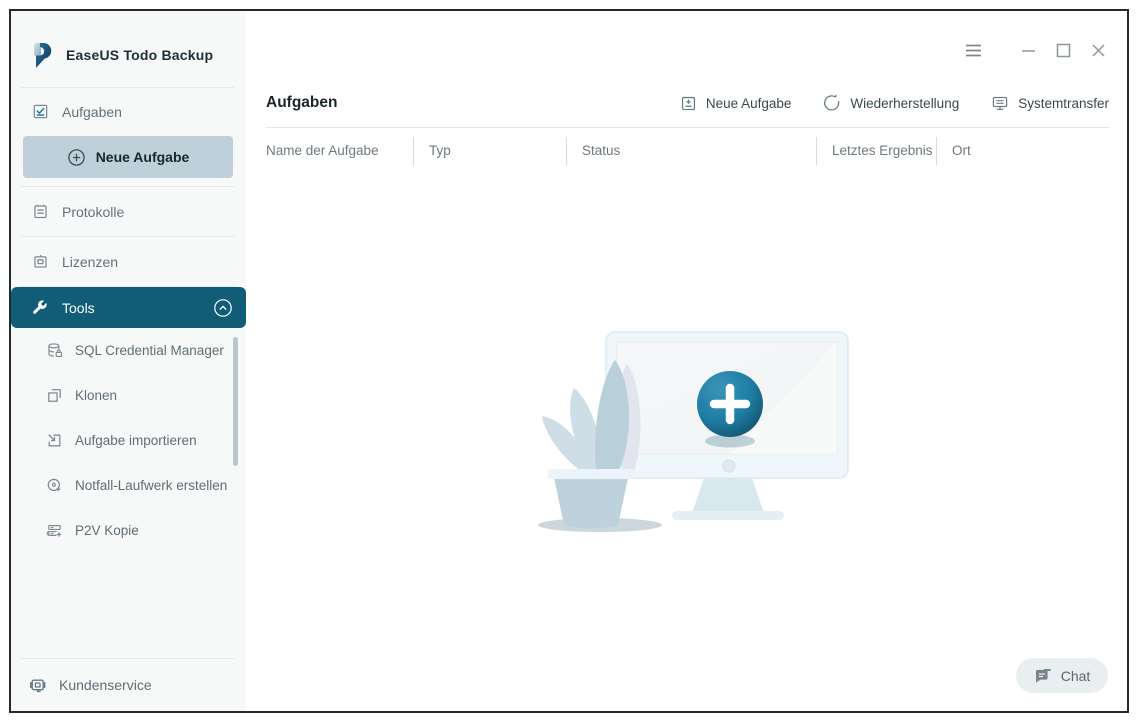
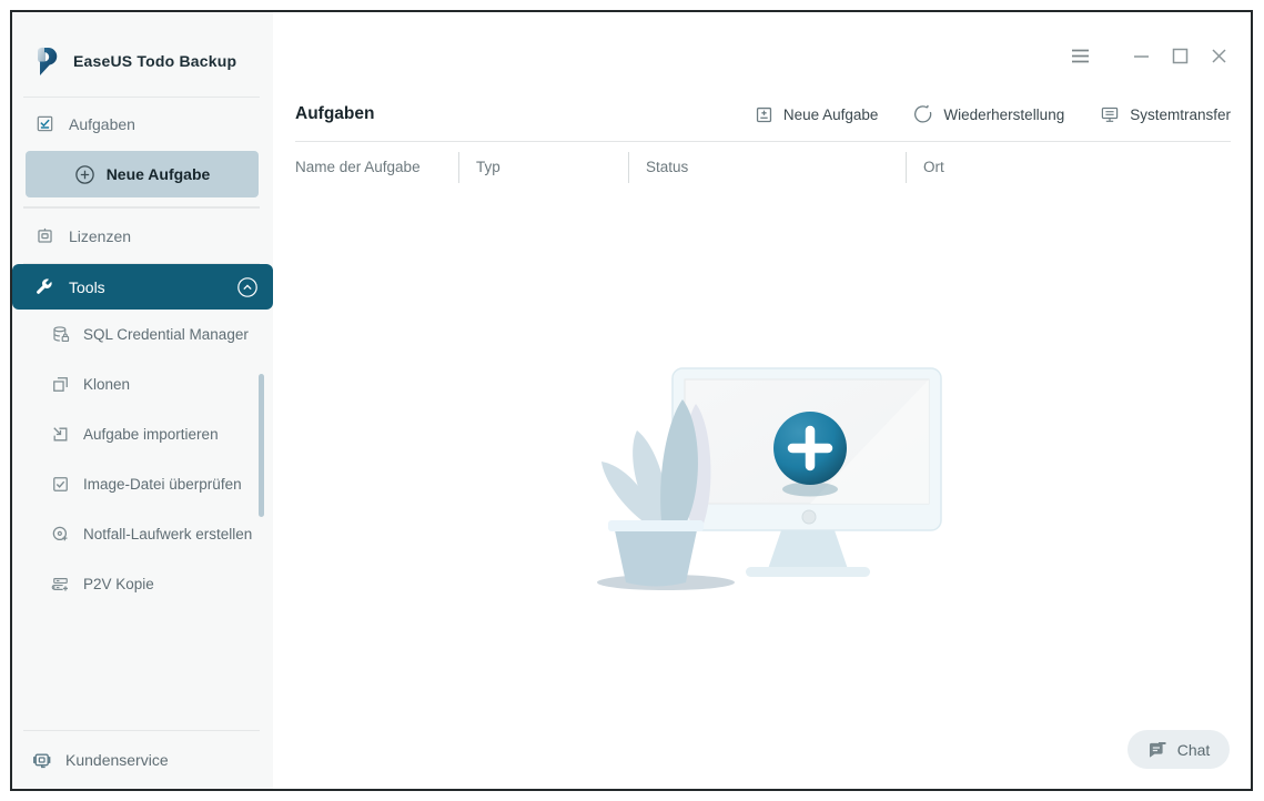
  EaseUS Todo Backup
  Aufgaben
  Neue Aufgabe
- Protokolle
  Lizenzen
  Tools
  SQL Credential Manager
  Klonen
  Aufgabe importieren
+ Image-Datei überprüfen
  Notfall-Laufwerk erstellen
  P2V Kopie
  Kundenservice
  Aufgaben
  Neue Aufgabe
  Wiederherstellung
  Systemtransfer
  Name der Aufgabe
  Typ
  Status
- Letztes Ergebnis
  Ort
  Chat
